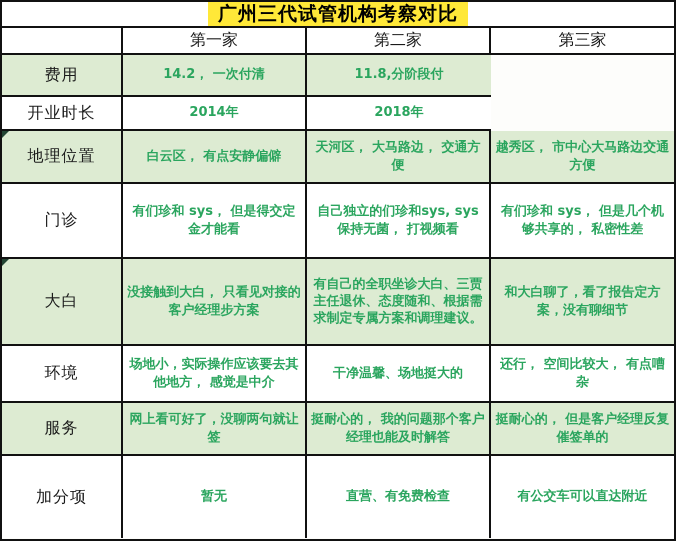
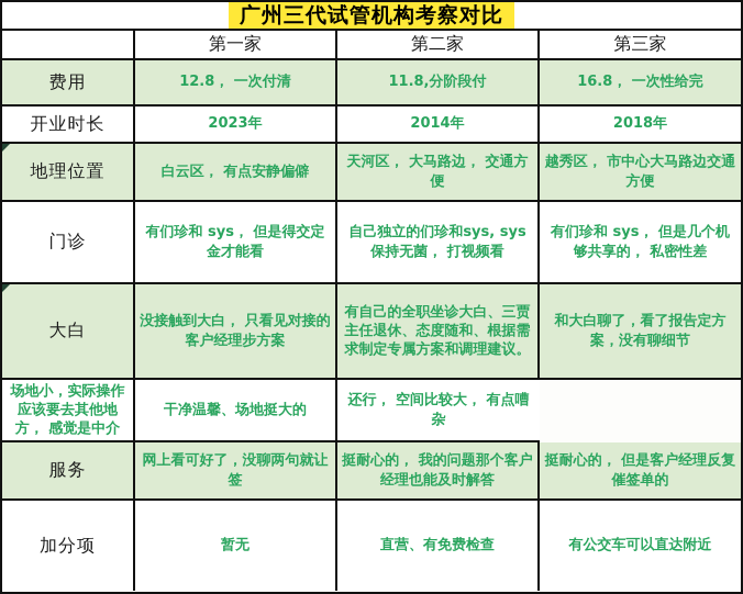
  广州三代试管机构考察对比
  第一家
  第二家
  第三家
  费用
- 14.2， 一次付清
+ 12.8， 一次付清
  11.8,分阶段付
+ 16.8， 一次性给完
  开业时长
+ 2023年
  2014年
  2018年
  地理位置
  白云区， 有点安静偏僻
  天河区， 大马路边， 交通方便
  越秀区， 市中心大马路边交通方便
  门诊
  有们珍和 sys， 但是得交定金才能看
  自己独立的们珍和sys, sys保持无菌， 打视频看
  有们珍和 sys， 但是几个机够共享的， 私密性差
  大白
  没接触到大白， 只看见对接的客户经理步方案
  有自己的全职坐诊大白、三贾主任退休、态度随和、根据需求制定专属方案和调理建议。
  和大白聊了，看了报告定方案，没有聊细节
- 环境
  场地小，实际操作应该要去其他地方， 感觉是中介
  干净温馨、场地挺大的
  还行， 空间比较大， 有点嘈杂
  服务
  网上看可好了，没聊两句就让签
  挺耐心的， 我的问题那个客户经理也能及时解答
  挺耐心的， 但是客户经理反复催签单的
  加分项
  暂无
  直营、有免费检查
  有公交车可以直达附近
